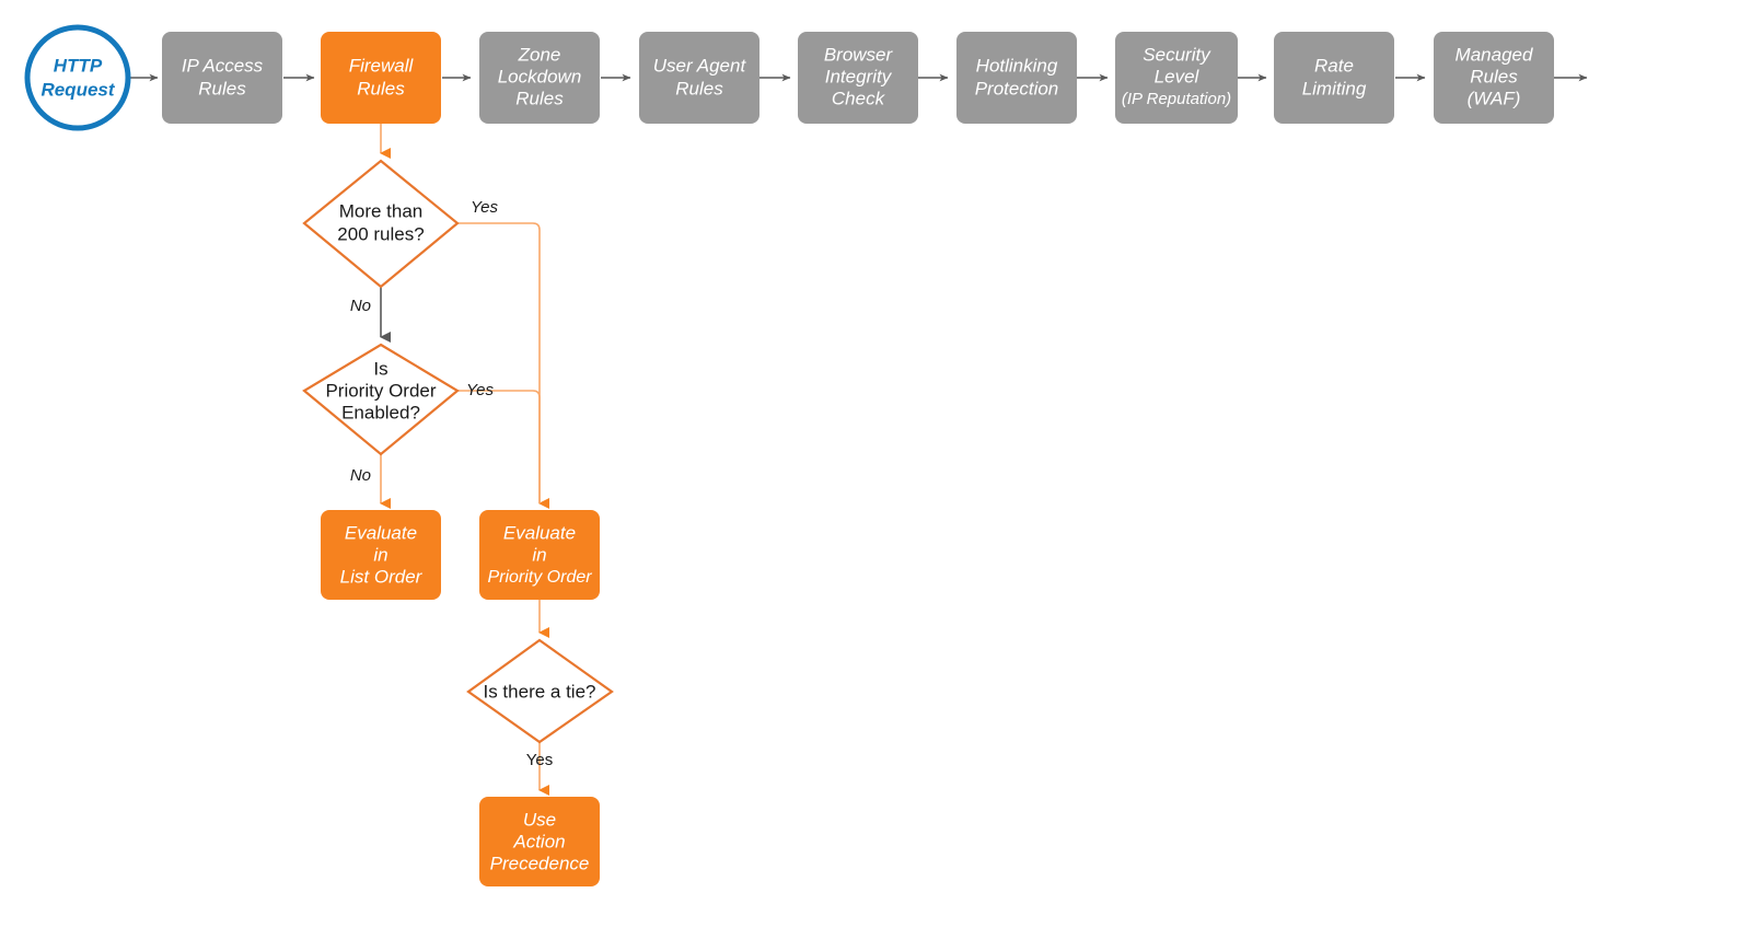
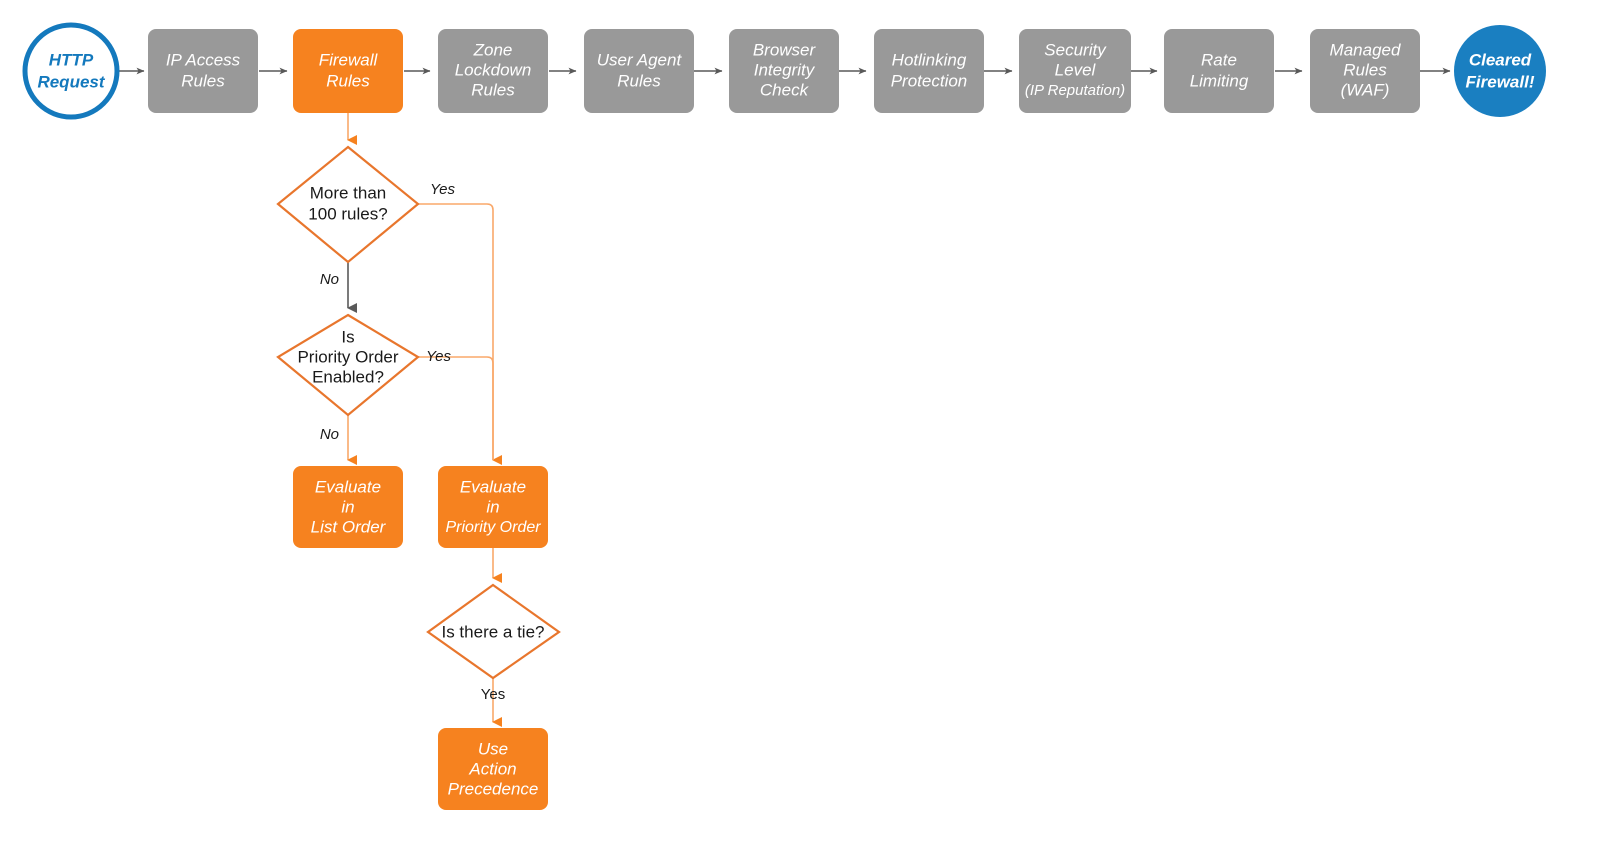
  HTTP
  Request
  IP Access
  Rules
  Firewall
  Rules
  Zone
  Lockdown
  Rules
  User Agent
  Rules
  Browser
  Integrity
  Check
  Hotlinking
  Protection
  Security
  Level
  (IP Reputation)
  Rate
  Limiting
  Managed
  Rules
  (WAF)
+ Cleared
+ Firewall!
  More than
- 200 rules?
+ 100 rules?
  Yes
  No
  Is
  Priority Order
  Enabled?
  Yes
  No
  Evaluate
  in
  List Order
  Evaluate
  in
  Priority Order
  Is there a tie?
  Yes
  Use
  Action
  Precedence
